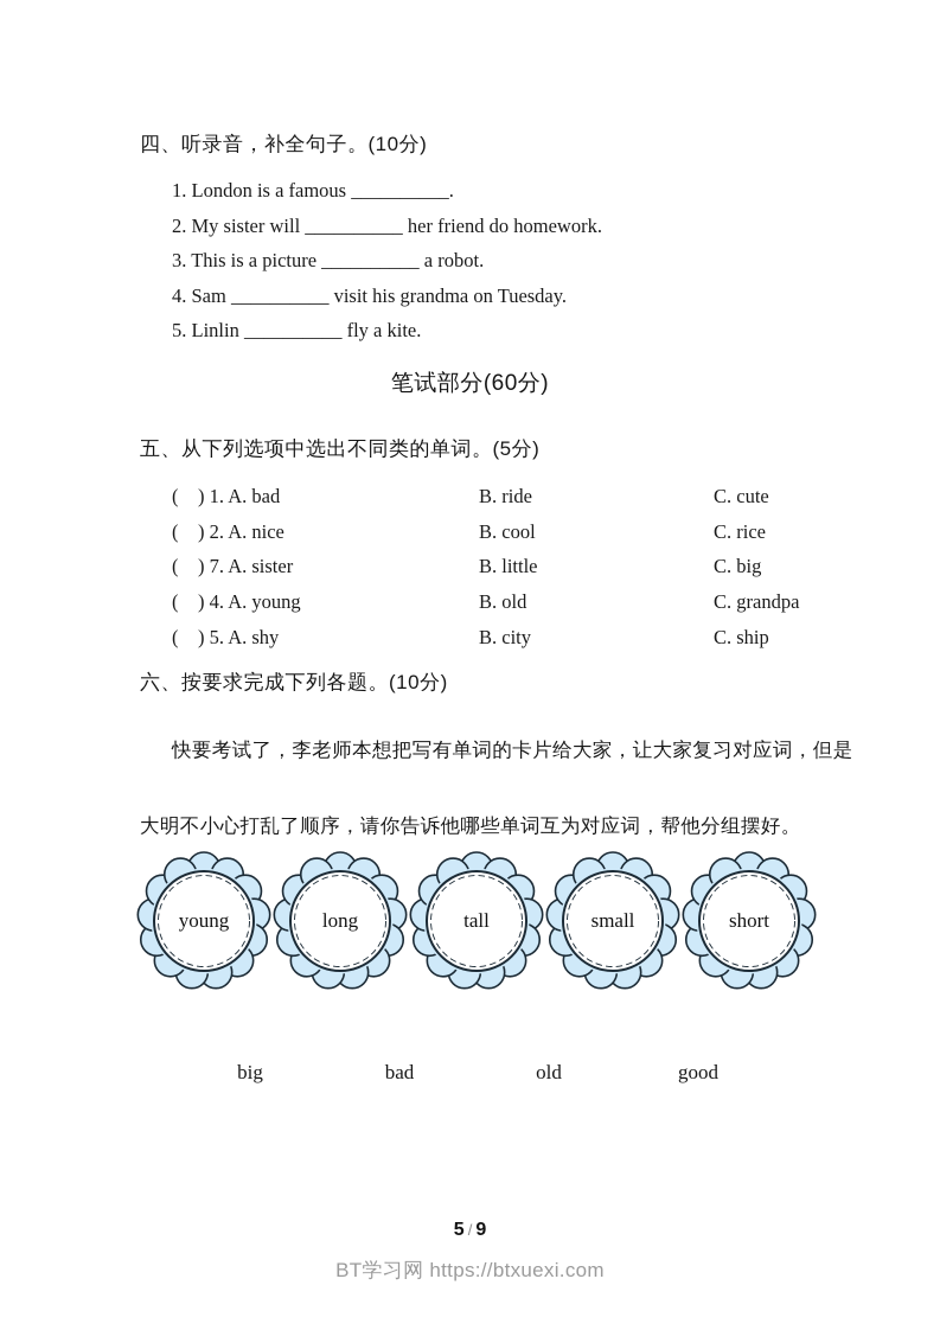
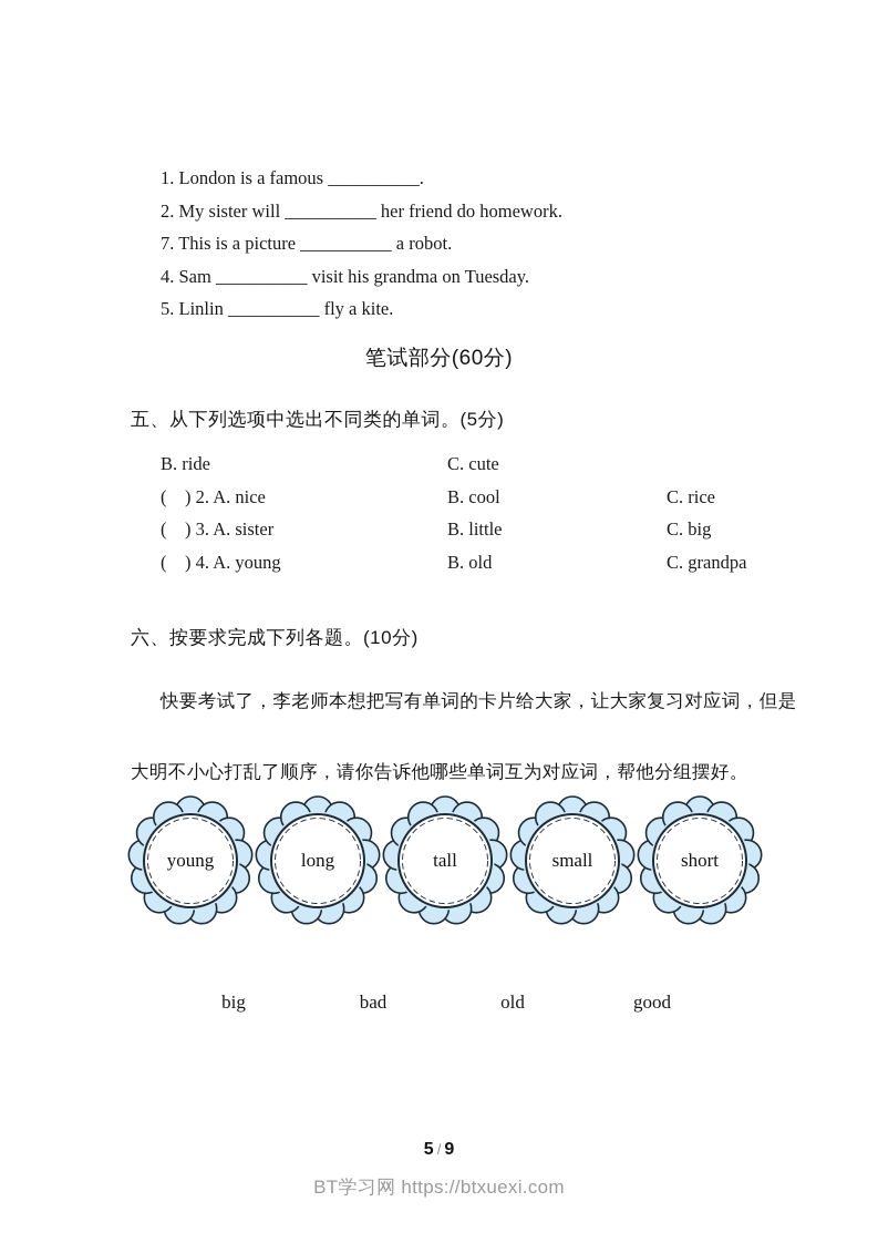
- 四、听录音，补全句子。(10分)
  1. London is a famous __________.
  2. My sister will __________ her friend do homework.
- 3. This is a picture __________ a robot.
+ 7. This is a picture __________ a robot.
  4. Sam __________ visit his grandma on Tuesday.
  5. Linlin __________ fly a kite.
  笔试部分(60分)
  五、从下列选项中选出不同类的单词。(5分)
- ( ) 1. A. bad
  B. ride
  C. cute
  ( ) 2. A. nice
  B. cool
  C. rice
- ( ) 7. A. sister
+ ( ) 3. A. sister
  B. little
  C. big
  ( ) 4. A. young
  B. old
  C. grandpa
- ( ) 5. A. shy
- B. city
- C. ship
  六、按要求完成下列各题。(10分)
  快要考试了，李老师本想把写有单词的卡片给大家，让大家复习对应词，但是
  大明不小心打乱了顺序，请你告诉他哪些单词互为对应词，帮他分组摆好。
  young
  long
  tall
  small
  short
  big
  bad
  old
  good
  5 / 9
  BT学习网 https://btxuexi.com
